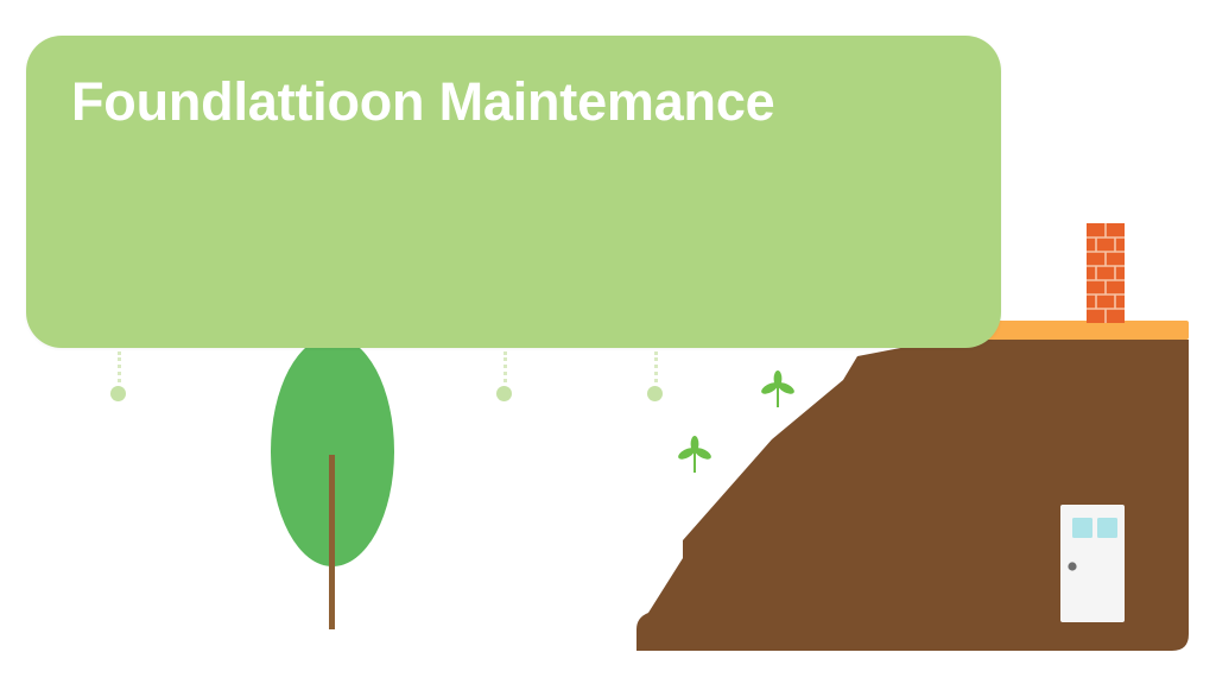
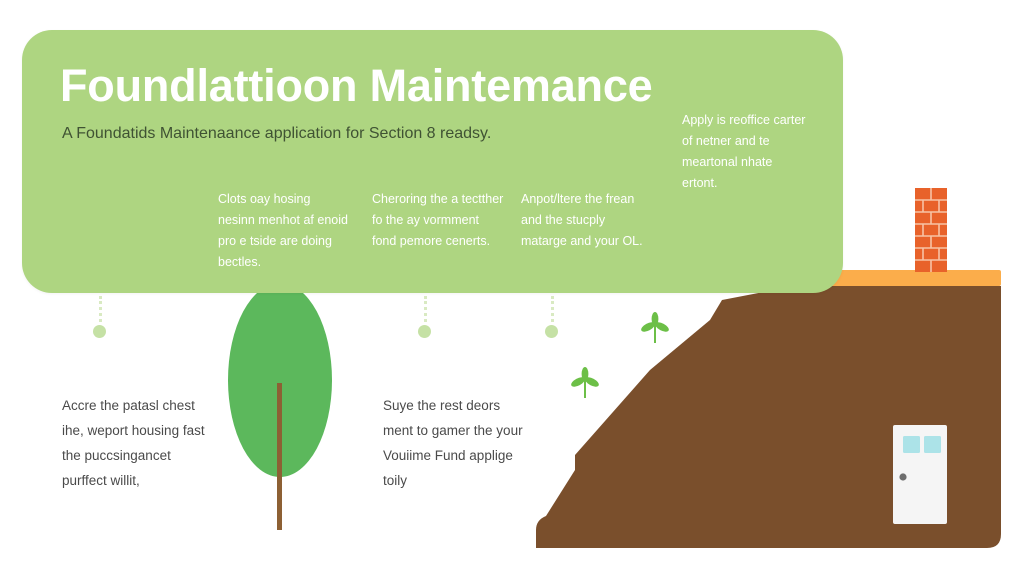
  Foundlattioon Maintemance
+ A Foundatids Maintenaance application for Section 8 readsy.
+ Clots oay hosing nesinn menhot af enoid pro e tside are doing bectles.
+ Cheroring the a tectther fo the ay vormment fond pemore cenerts.
+ Anpot/ltere the frean and the stucply matarge and your OL.
+ Apply is reoffice carter of netner and te meartonal nhate ertont.
+ Accre the patasl chest ihe, weport housing fast the puccsingancet purffect willit,
+ Suye the rest deors ment to gamer the your Vouiime Fund applige toily
